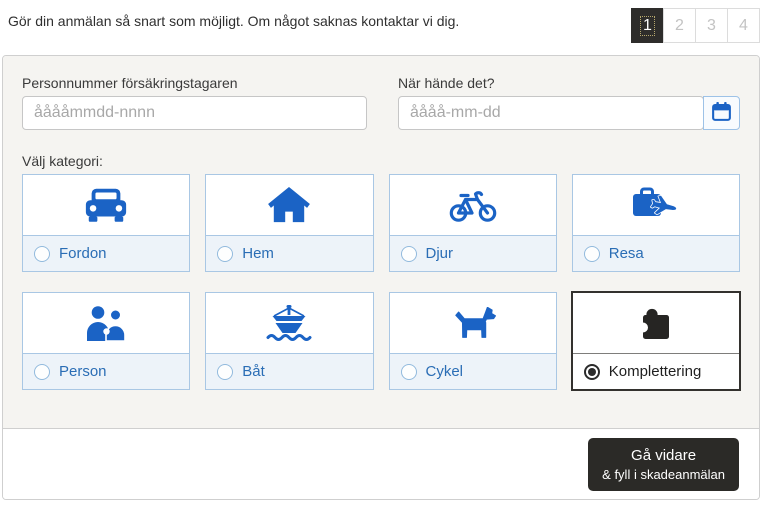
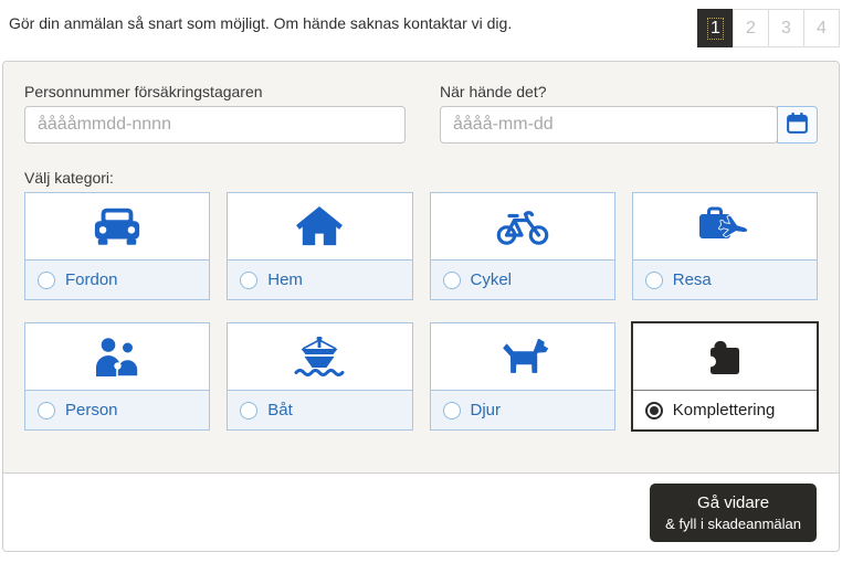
- Gör din anmälan så snart som möjligt. Om något saknas kontaktar vi dig.
+ Gör din anmälan så snart som möjligt. Om hände saknas kontaktar vi dig.
  1
  2
  3
  4
  Personnummer försäkringstagaren
  ååååmmdd-nnnn
  När hände det?
  åååå-mm-dd
  Välj kategori:
  Fordon
  Hem
- Djur
+ Cykel
  Resa
  Person
  Båt
- Cykel
+ Djur
  Komplettering
  Gå vidare
  & fyll i skadeanmälan
